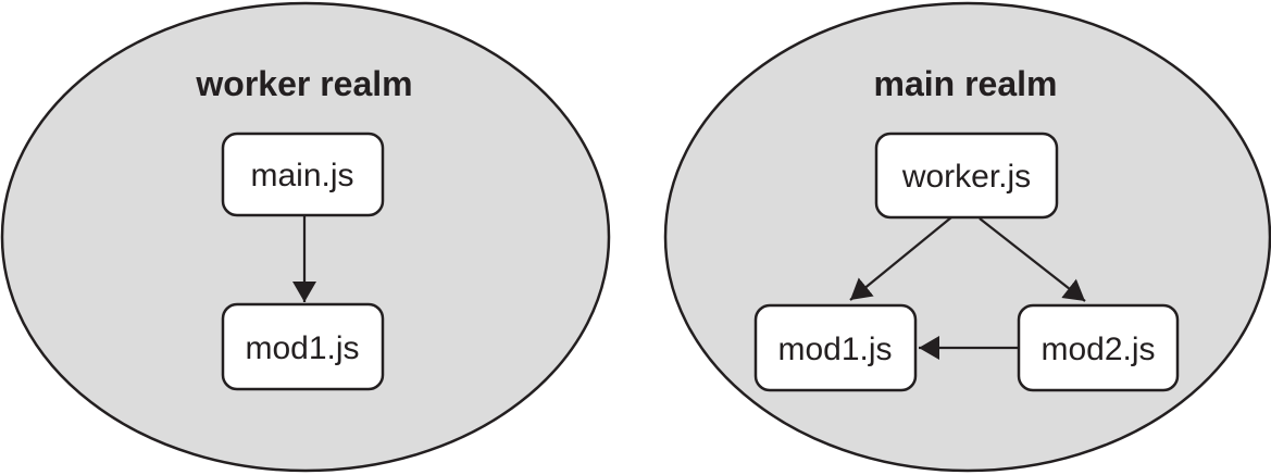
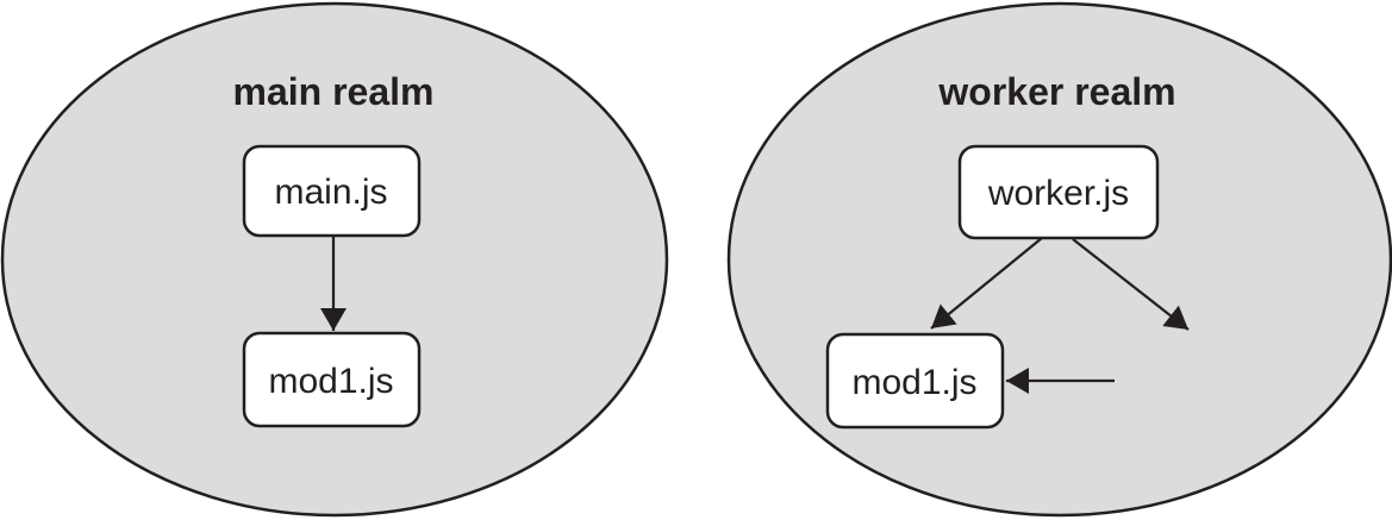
- worker realm
+ main realm
  main.js
  mod1.js
- main realm
+ worker realm
  worker.js
  mod1.js
- mod2.js
